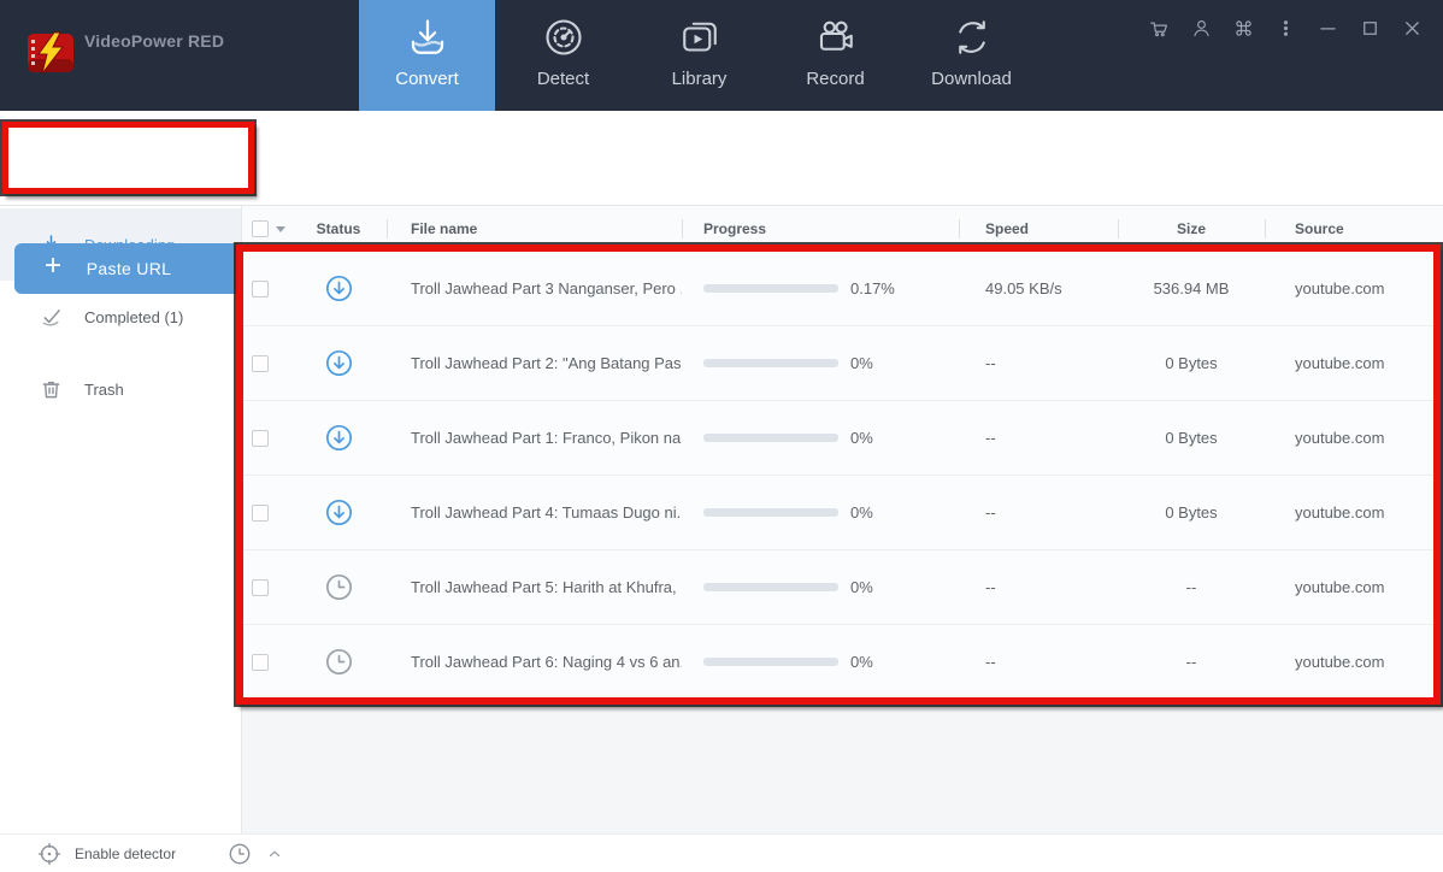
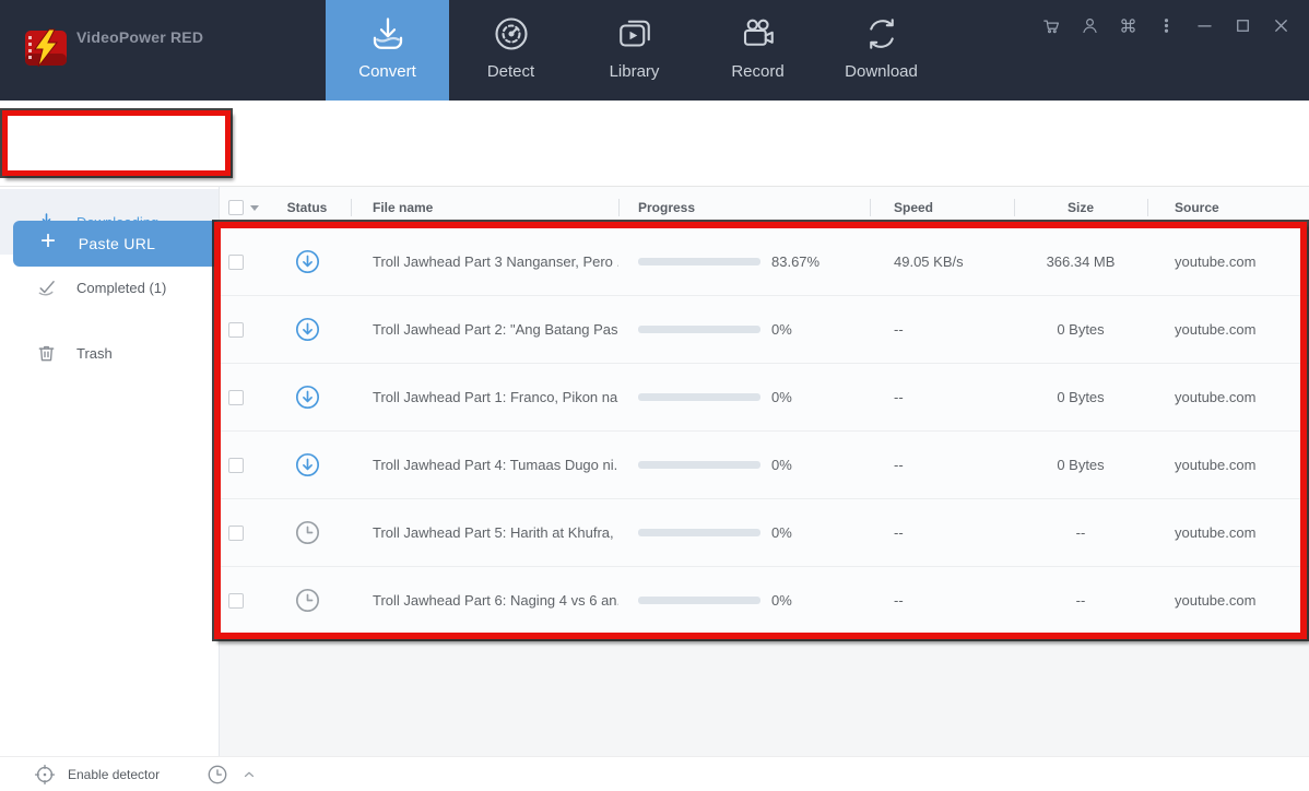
  VideoPower RED
  Convert
  Detect
  Library
  Record
  Download
  +
  Paste URL
  Completed (1)
  Trash
  Status
  File name
  Progress
  Speed
  Size
  Source
  Troll Jawhead Part 3 Nanganser, Pero
- 0.17%
+ 83.67%
  49.05 KB/s
- 536.94 MB
+ 366.34 MB
  youtube.com
  Troll Jawhead Part 2: "Ang Batang Pas
  0%
  --
  0 Bytes
  youtube.com
  Troll Jawhead Part 1: Franco, Pikon na
  0%
  --
  0 Bytes
  youtube.com
  Troll Jawhead Part 4: Tumaas Dugo ni.
  0%
  --
  0 Bytes
  youtube.com
  Troll Jawhead Part 5: Harith at Khufra,
  0%
  --
  --
  youtube.com
  Troll Jawhead Part 6: Naging 4 vs 6 an
  0%
  --
  --
  youtube.com
  Enable detector
